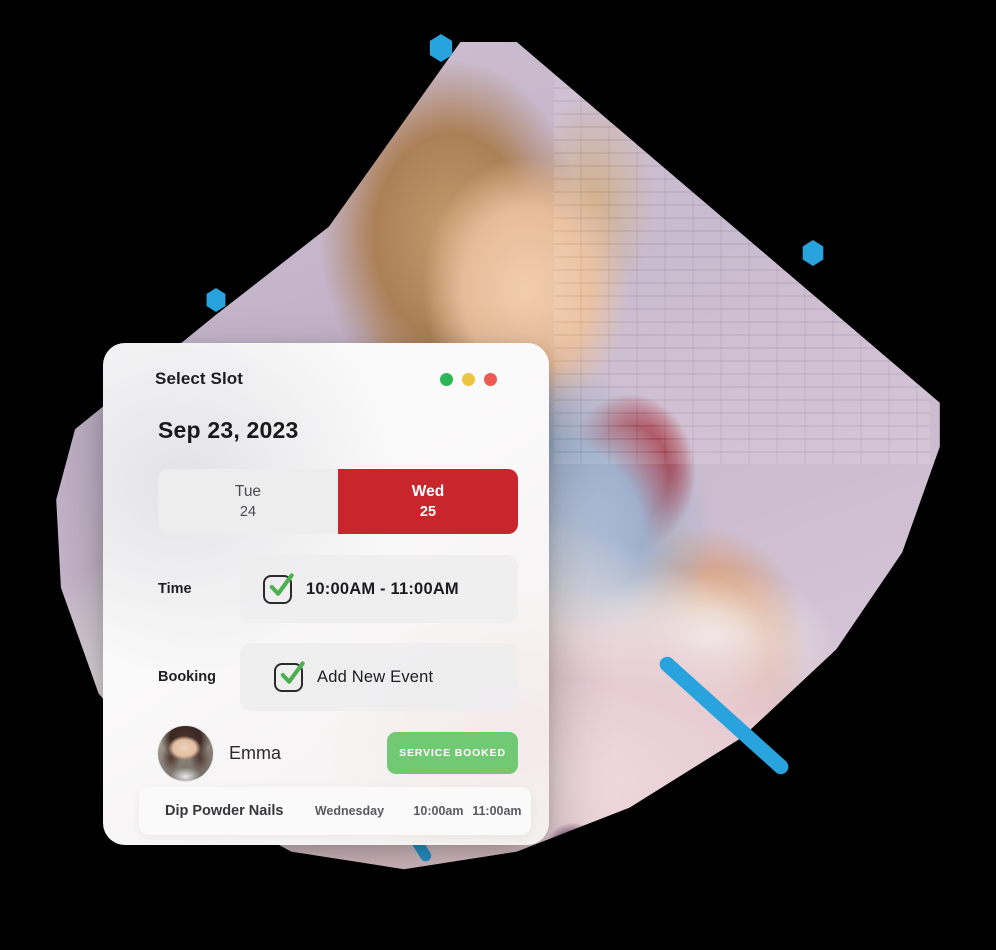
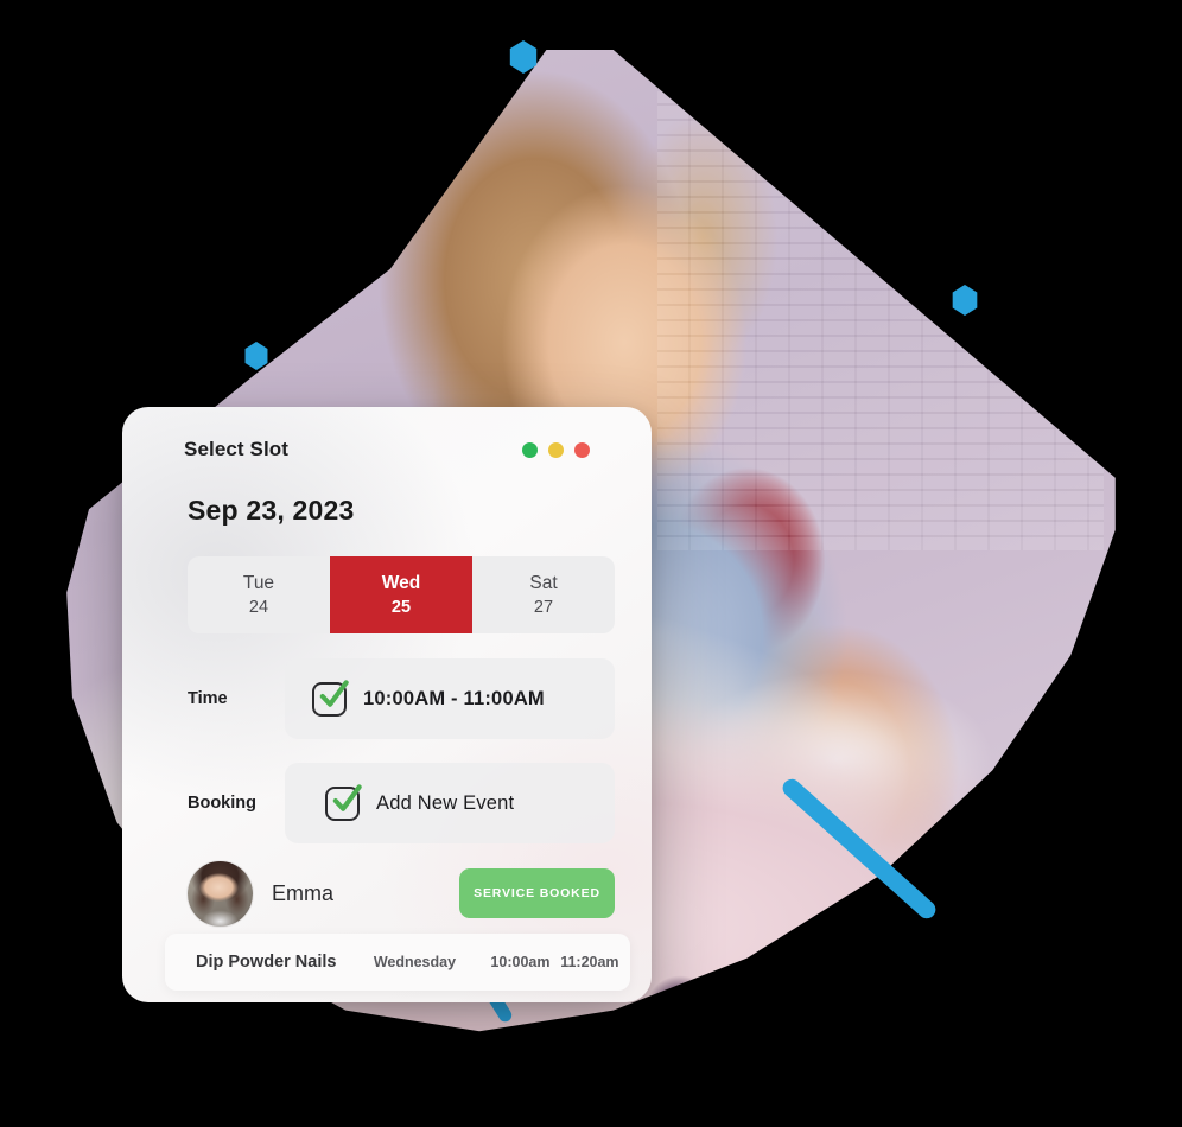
  Select Slot
  Sep 23, 2023
  Tue
  24
  Wed
  25
+ Sat
+ 27
  Time
  10:00AM - 11:00AM
  Booking
  Add New Event
  Emma
  SERVICE BOOKED
  Dip Powder Nails
  Wednesday
  10:00am
- 11:00am
+ 11:20am
